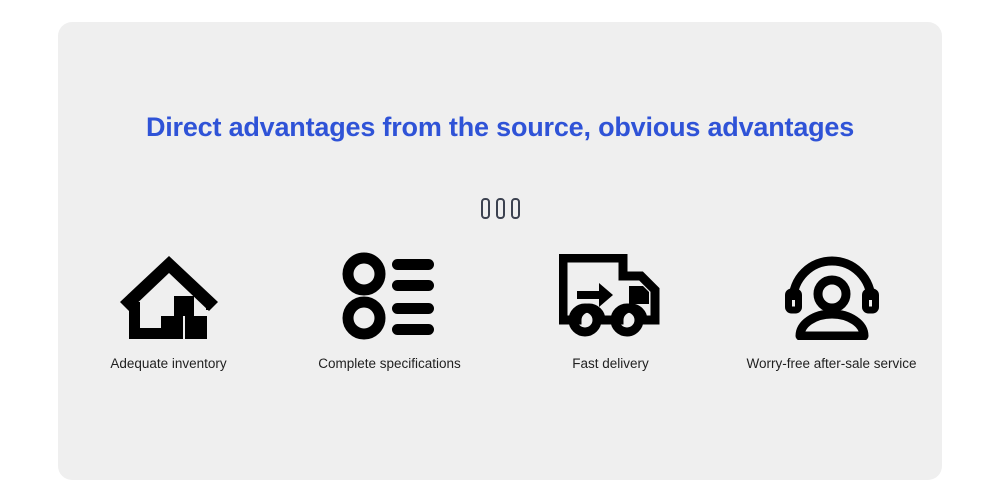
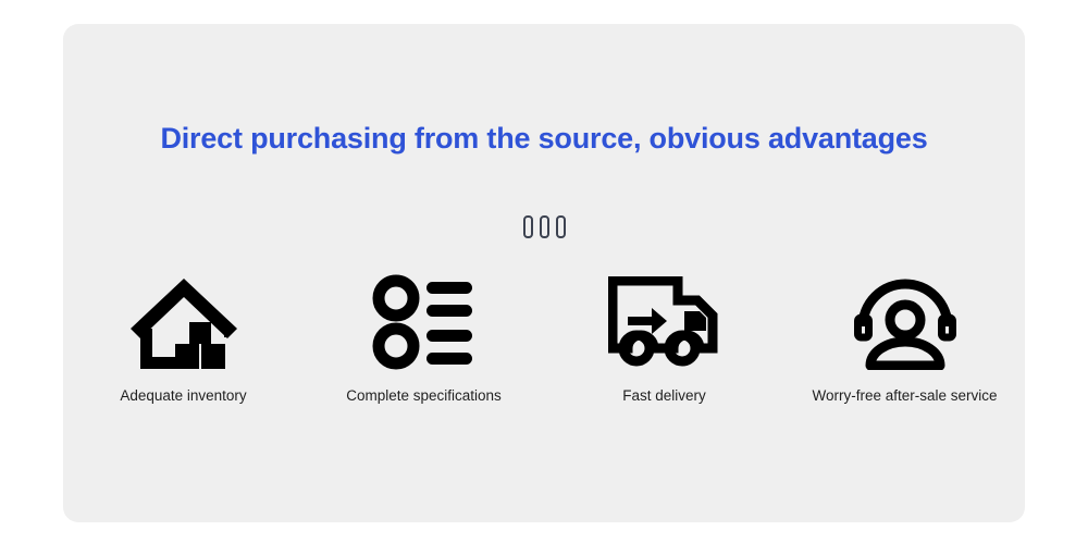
- Direct advantages from the source, obvious advantages
+ Direct purchasing from the source, obvious advantages
  Adequate inventory
  Complete specifications
  Fast delivery
  Worry-free after-sale service
